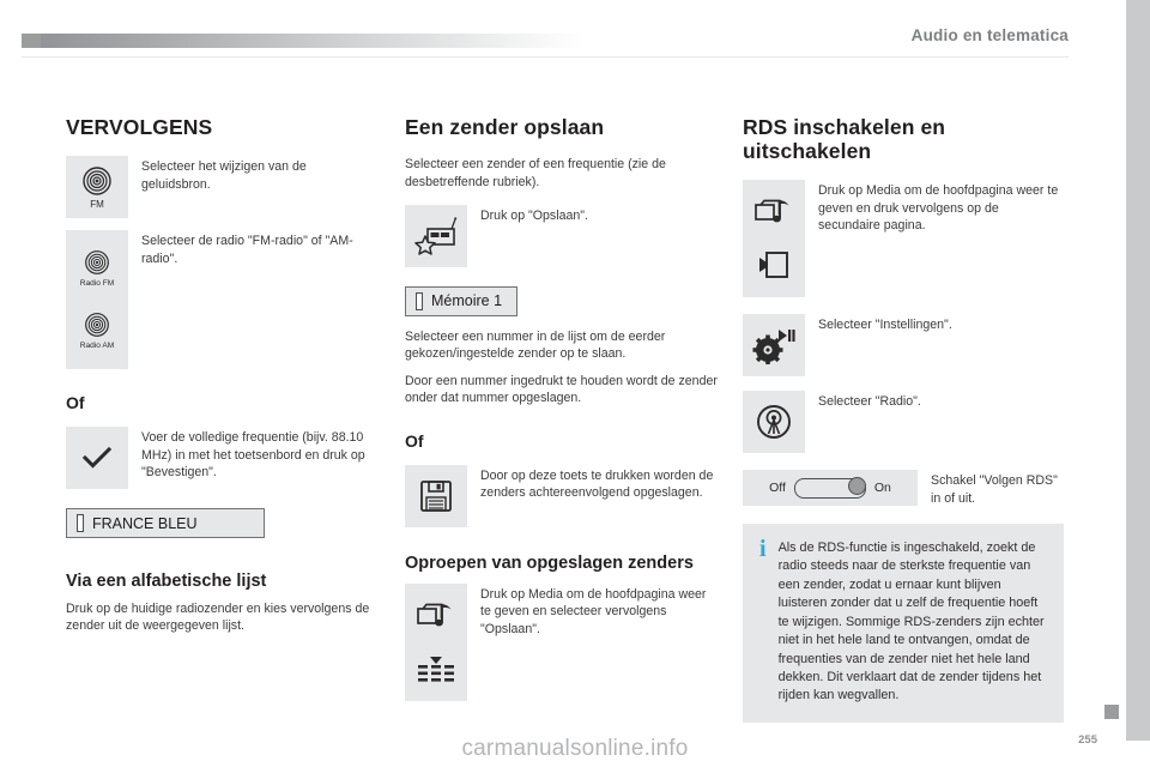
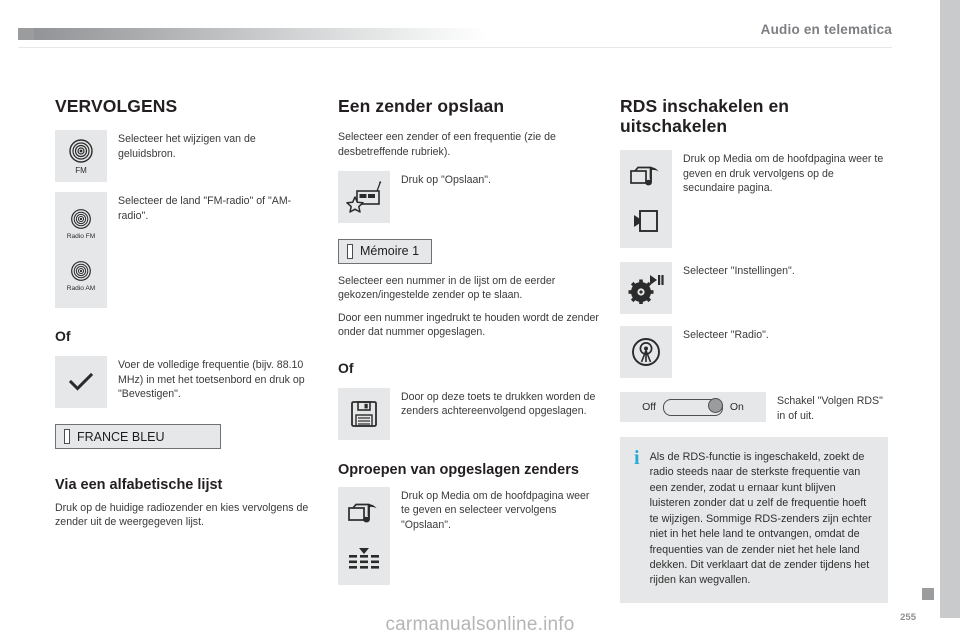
  Audio en telematica
  VERVOLGENS
  FM
  Selecteer het wijzigen van de geluidsbron.
- Selecteer de radio "FM-radio" of "AM-radio".
+ Selecteer de land "FM-radio" of "AM-radio".
  Of
  Voer de volledige frequentie (bijv. 88.10 MHz) in met het toetsenbord en druk op "Bevestigen".
  FRANCE BLEU
  Via een alfabetische lijst
  Druk op de huidige radiozender en kies vervolgens de zender uit de weergegeven lijst.
  Een zender opslaan
  Selecteer een zender of een frequentie (zie de desbetreffende rubriek).
  Druk op "Opslaan".
  Mémoire 1
  Selecteer een nummer in de lijst om de eerder gekozen/ingestelde zender op te slaan.
  Door een nummer ingedrukt te houden wordt de zender onder dat nummer opgeslagen.
  Of
  Door op deze toets te drukken worden de zenders achtereenvolgend opgeslagen.
  Oproepen van opgeslagen zenders
  Druk op Media om de hoofdpagina weer te geven en selecteer vervolgens "Opslaan".
  RDS inschakelen en uitschakelen
  Druk op Media om de hoofdpagina weer te geven en druk vervolgens op de secundaire pagina.
  Selecteer "Instellingen".
  Selecteer "Radio".
  Off
  On
  Schakel "Volgen RDS"
  in of uit.
  i
  Als de RDS-functie is ingeschakeld, zoekt de radio steeds naar de sterkste frequentie van een zender, zodat u ernaar kunt blijven luisteren zonder dat u zelf de frequentie hoeft te wijzigen. Sommige RDS-zenders zijn echter niet in het hele land te ontvangen, omdat de frequenties van de zender niet het hele land dekken. Dit verklaart dat de zender tijdens het rijden kan wegvallen.
  255
  carmanualsonline.info
